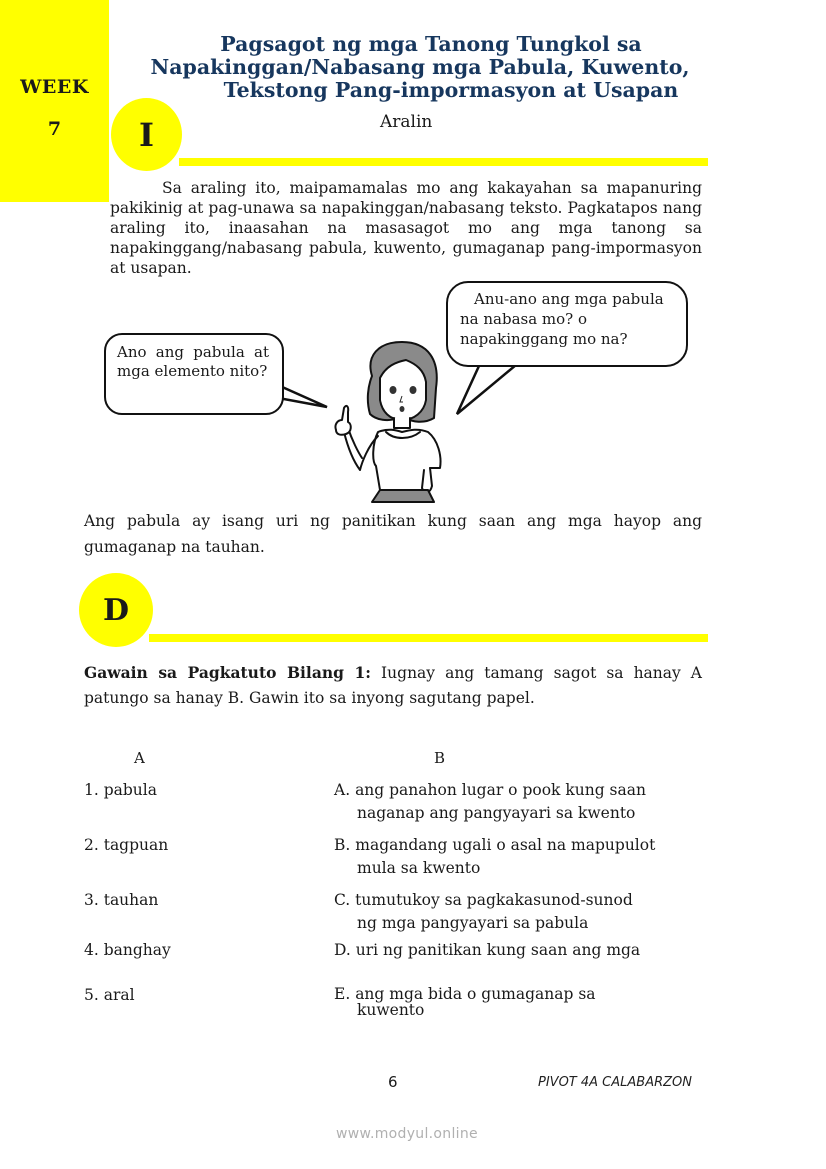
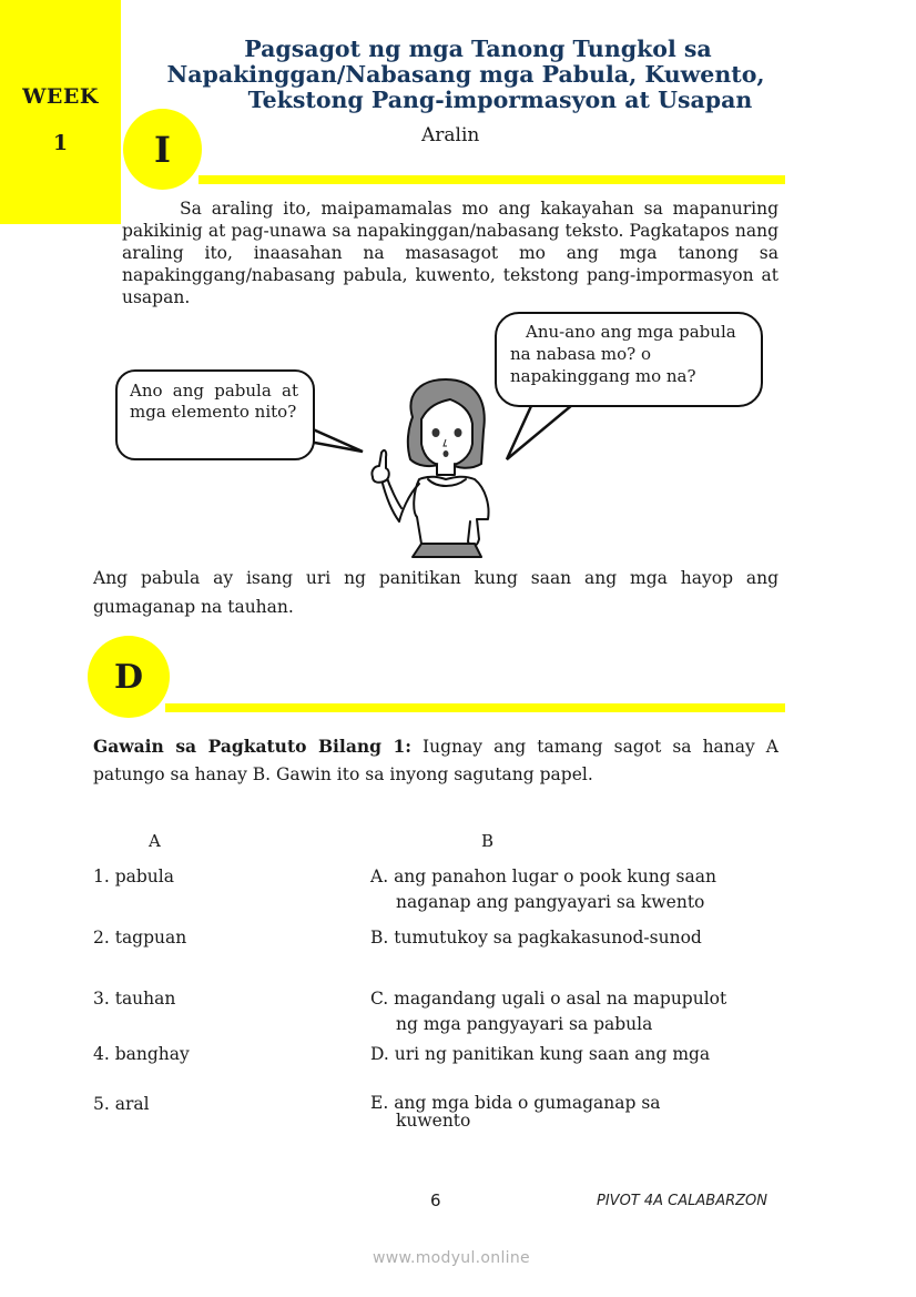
  WEEK
- 7
+ 1
  Pagsagot ng mga Tanong Tungkol sa
  Napakinggan/Nabasang mga Pabula, Kuwento,
  Tekstong Pang-impormasyon at Usapan
  Aralin
  I
- Sa araling ito, maipamamalas mo ang kakayahan sa mapanuring pakikinig at pag-unawa sa napakinggan/nabasang teksto. Pagkatapos nang araling ito, inaasahan na masasagot mo ang mga tanong sa napakinggang/nabasang pabula, kuwento, gumaganap pang-impormasyon at usapan.
+ Sa araling ito, maipamamalas mo ang kakayahan sa mapanuring pakikinig at pag-unawa sa napakinggan/nabasang teksto. Pagkatapos nang araling ito, inaasahan na masasagot mo ang mga tanong sa napakinggang/nabasang pabula, kuwento, tekstong pang-impormasyon at usapan.
  Ano ang pabula at mga elemento nito?
  Anu-ano ang mga pabula na nabasa mo? o napakinggang mo na?
  Ang pabula ay isang uri ng panitikan kung saan ang mga hayop ang gumaganap na tauhan.
  D
  Gawain sa Pagkatuto Bilang 1: Iugnay ang tamang sagot sa hanay A patungo sa hanay B. Gawin ito sa inyong sagutang papel.
  A
  B
  1. pabula
  2. tagpuan
  3. tauhan
  4. banghay
  5. aral
  A. ang panahon lugar o pook kung saan
  naganap ang pangyayari sa kwento
- B. magandang ugali o asal na mapupulot
+ B. tumutukoy sa pagkakasunod-sunod
- mula sa kwento
- C. tumutukoy sa pagkakasunod-sunod
+ C. magandang ugali o asal na mapupulot
  ng mga pangyayari sa pabula
  D. uri ng panitikan kung saan ang mga
  E. ang mga bida o gumaganap sa
  kuwento
  6
  PIVOT 4A CALABARZON
  www.modyul.online
